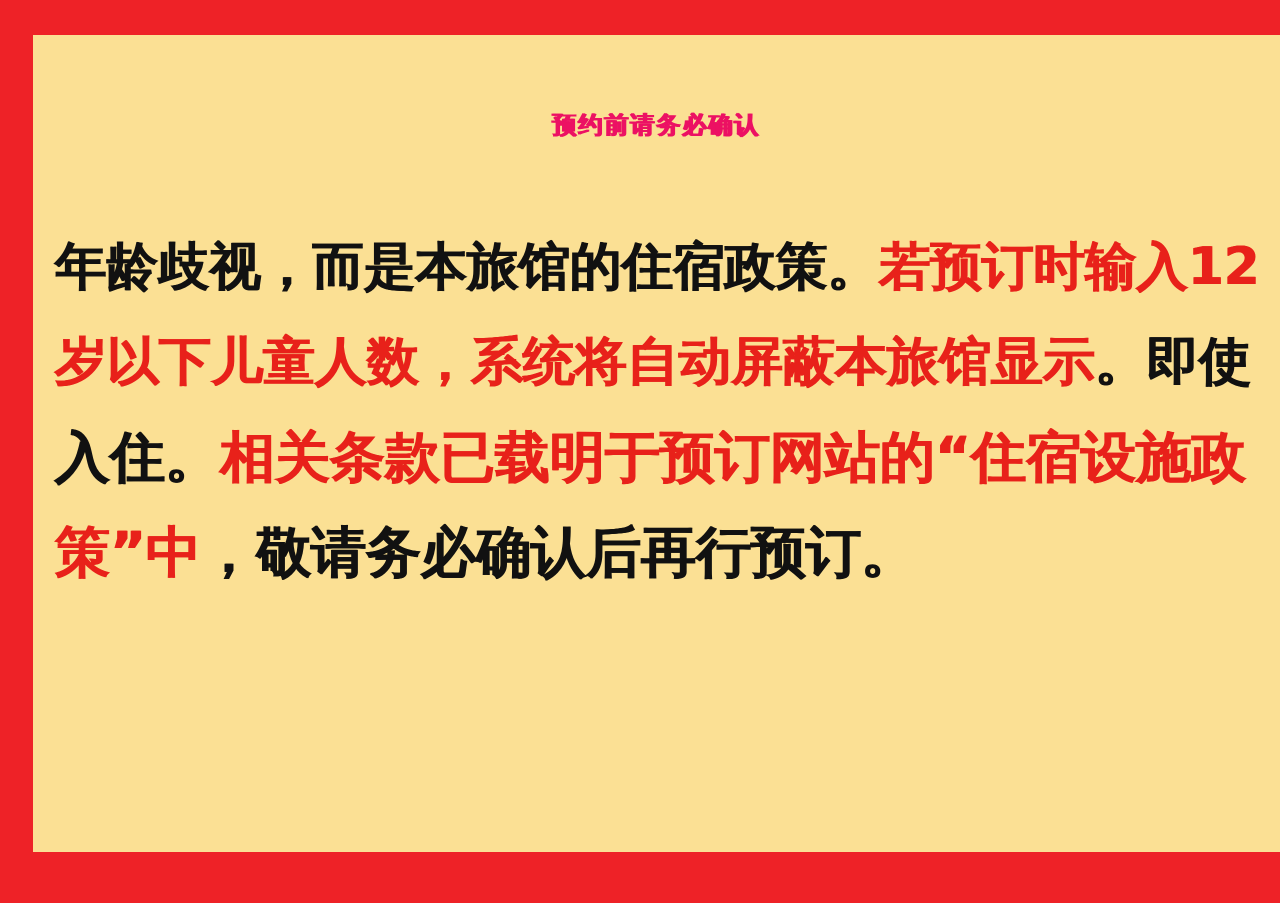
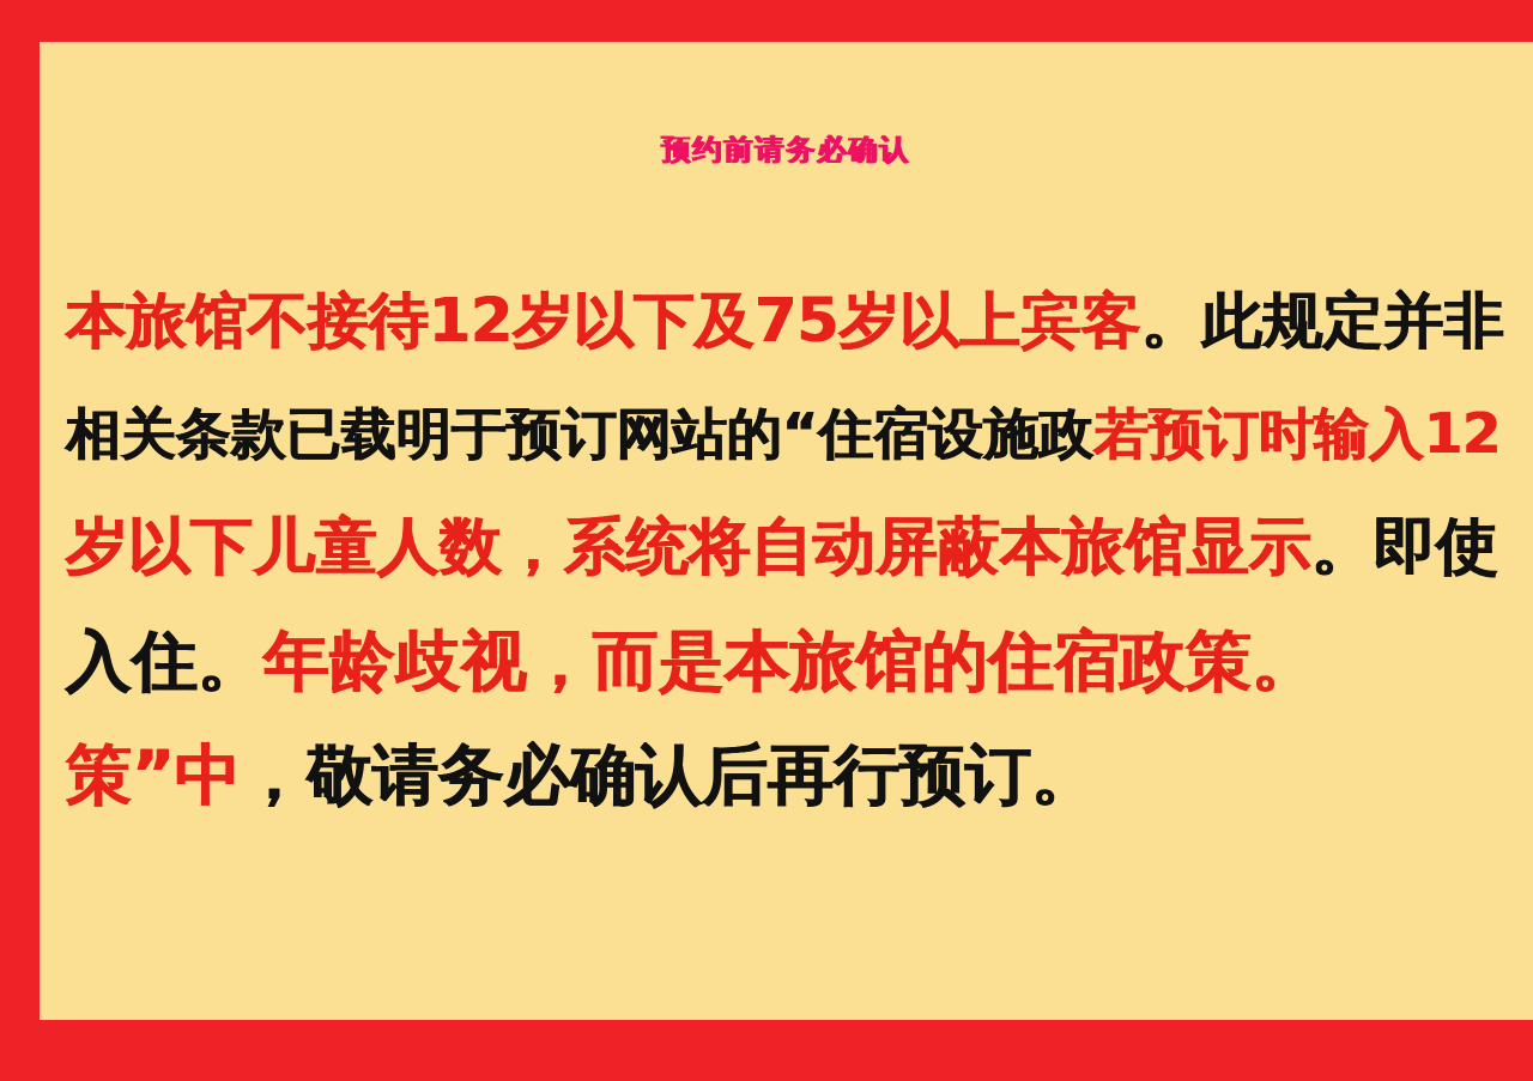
  预约前请务必确认
+ 本旅馆不接待12岁以下及75岁以上宾客。此规定并非
- 年龄歧视，而是本旅馆的住宿政策。若预订时输入12
+ 相关条款已载明于预订网站的“住宿设施政若预订时输入12
  岁以下儿童人数，系统将自动屏蔽本旅馆显示。即使
- 入住。相关条款已载明于预订网站的“住宿设施政
+ 入住。年龄歧视，而是本旅馆的住宿政策。
  策”中，敬请务必确认后再行预订。
